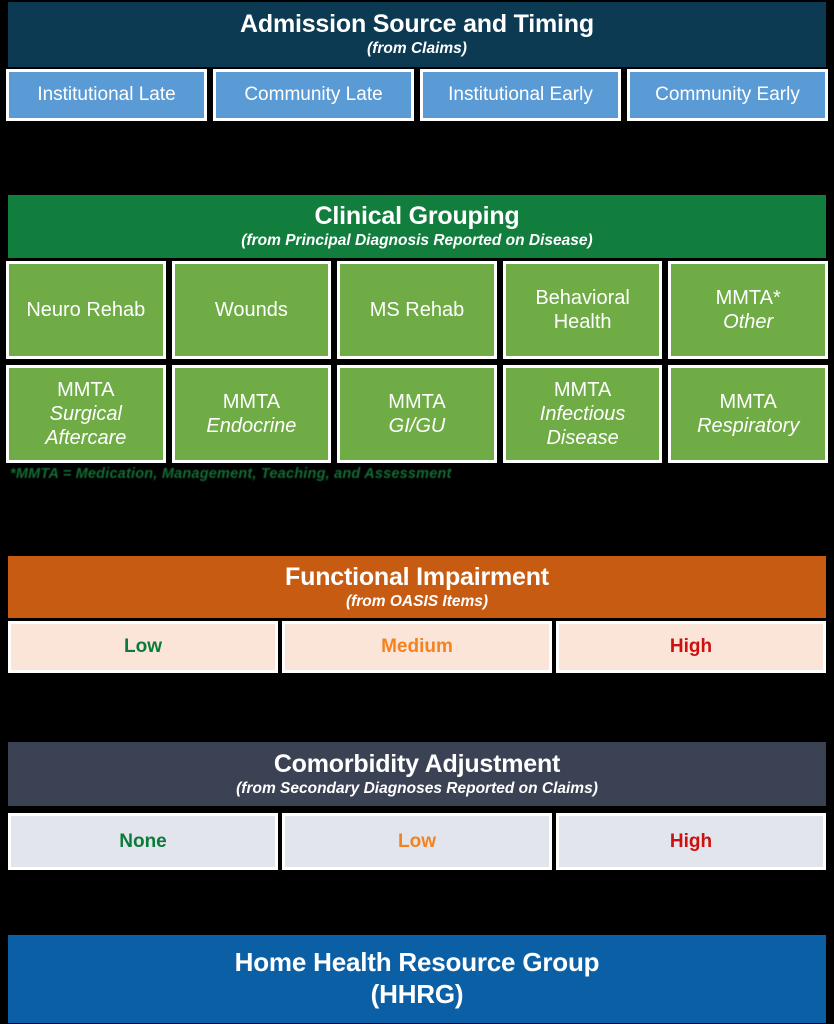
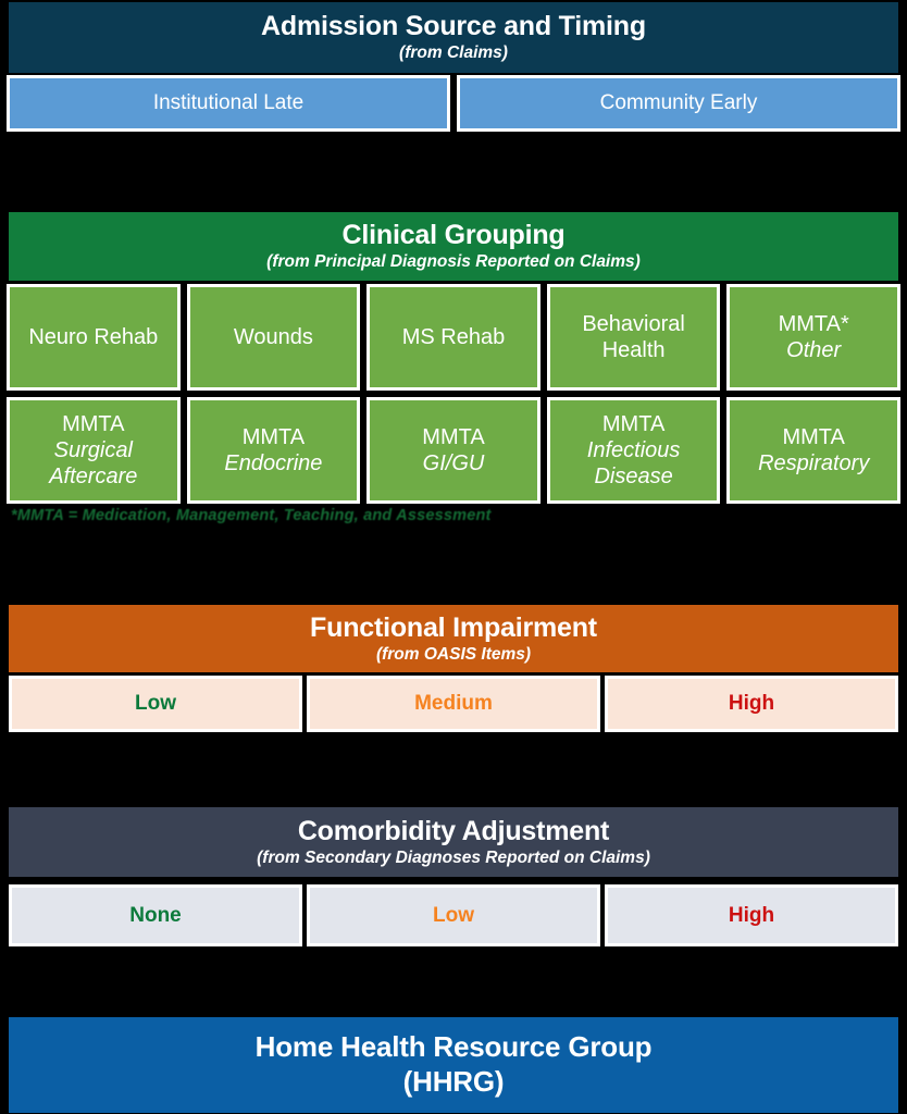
  Admission Source and Timing
  (from Claims)
  Institutional Late
- Community Late
- Institutional Early
  Community Early
  Clinical Grouping
- (from Principal Diagnosis Reported on Disease)
+ (from Principal Diagnosis Reported on Claims)
  Neuro Rehab
  Wounds
  MS Rehab
  Behavioral
  Health
  MMTA*
  Other
  MMTA
  Surgical
  Aftercare
  MMTA
  Endocrine
  MMTA
  GI/GU
  MMTA
  Infectious
  Disease
  MMTA
  Respiratory
  *MMTA = Medication, Management, Teaching, and Assessment
  Functional Impairment
  (from OASIS Items)
  Low
  Medium
  High
  Comorbidity Adjustment
  (from Secondary Diagnoses Reported on Claims)
  None
  Low
  High
  Home Health Resource Group
  (HHRG)
